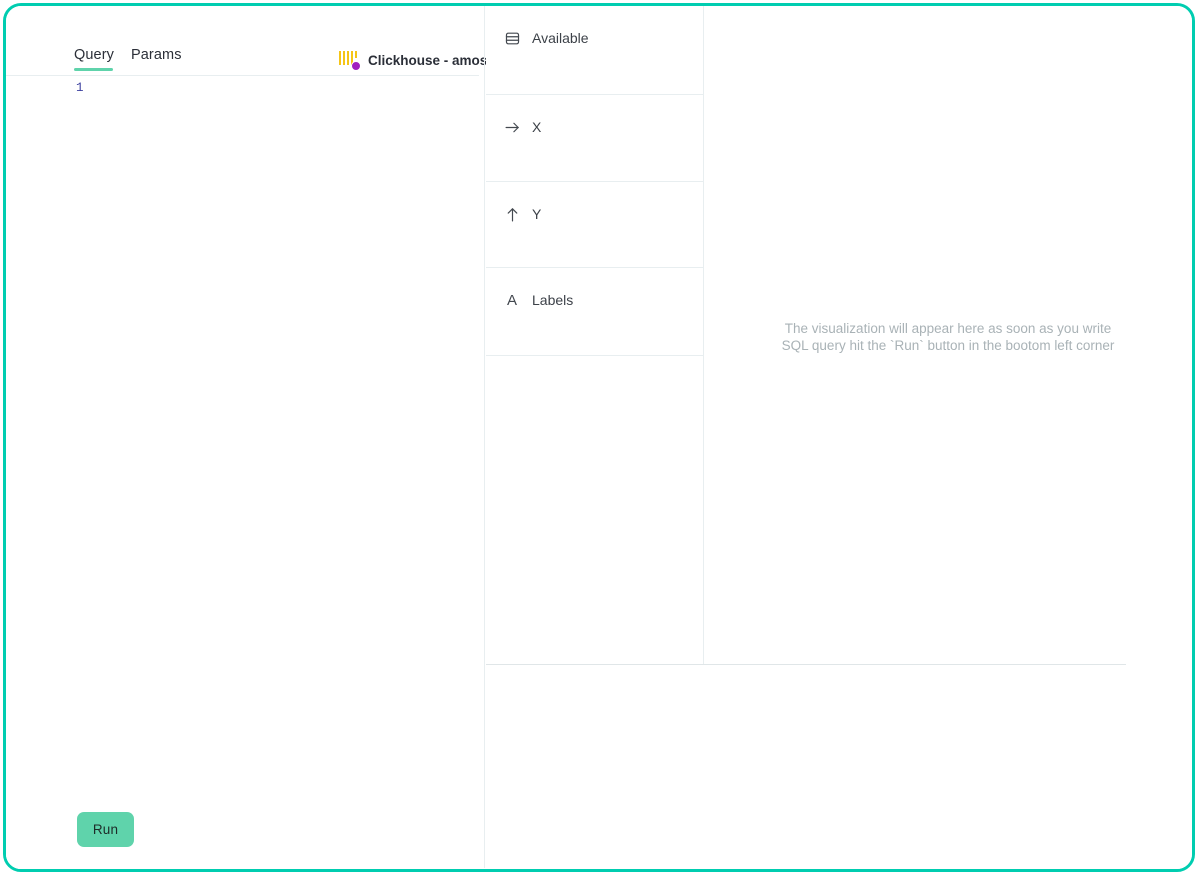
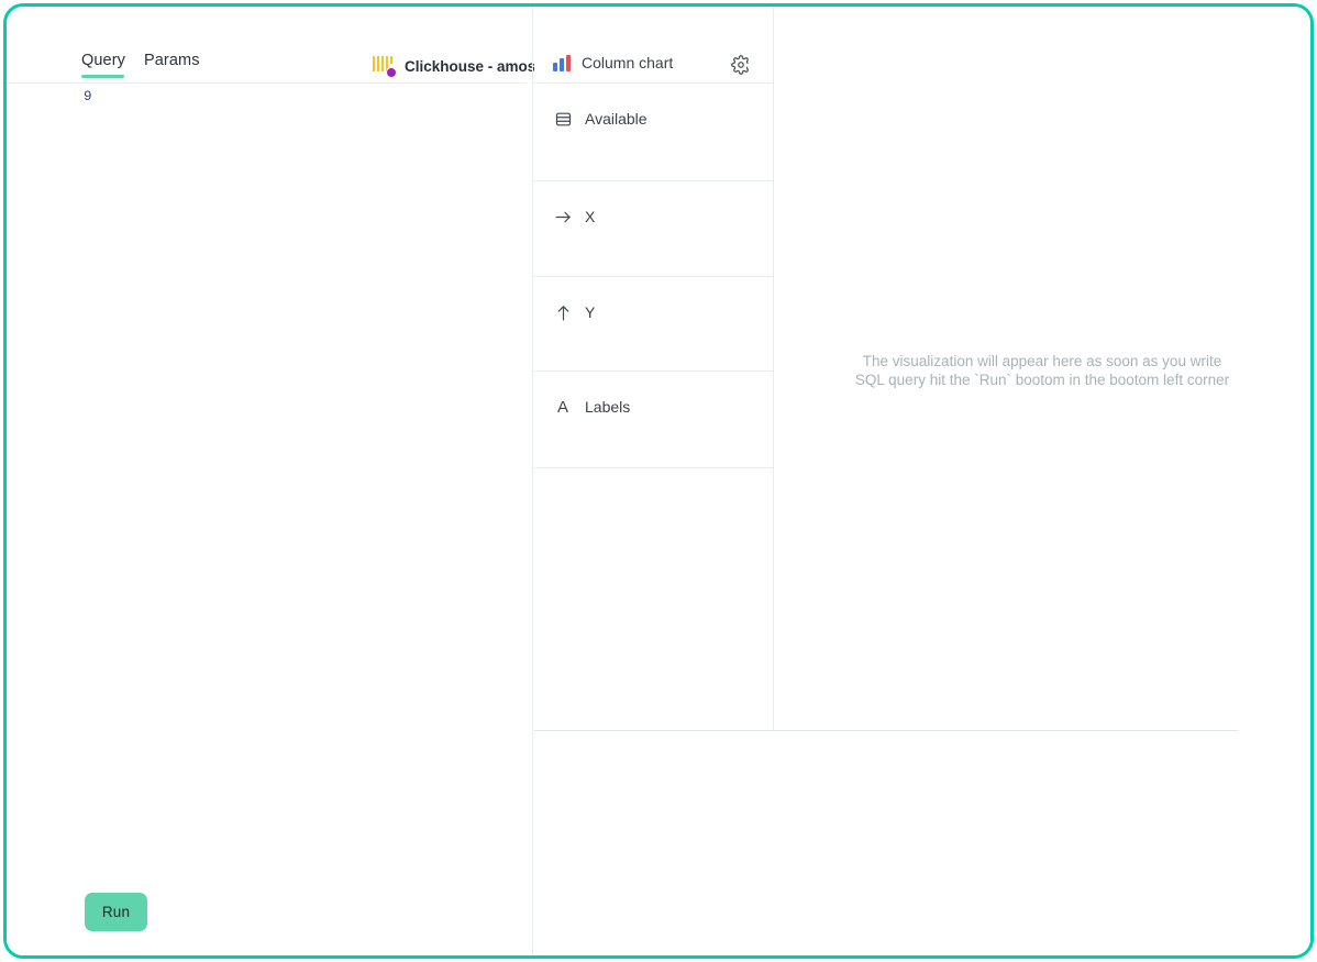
  Query
  Params
  Clickhouse - amo
- 1
+ 9
  Run
+ Column chart
  Available
  X
  Y
  A
  Labels
- The visualization will appear here as soon as you write SQL query hit the `Run` button in the bootom left corner
+ The visualization will appear here as soon as you write SQL query hit the `Run` bootom in the bootom left corner
